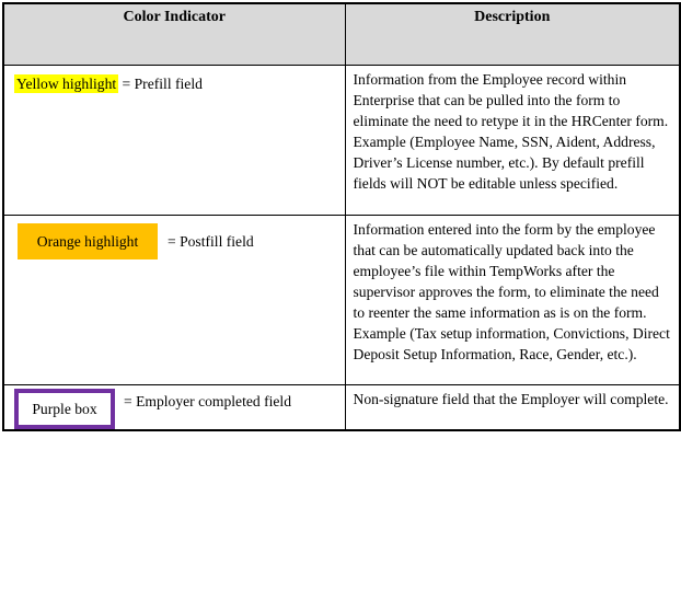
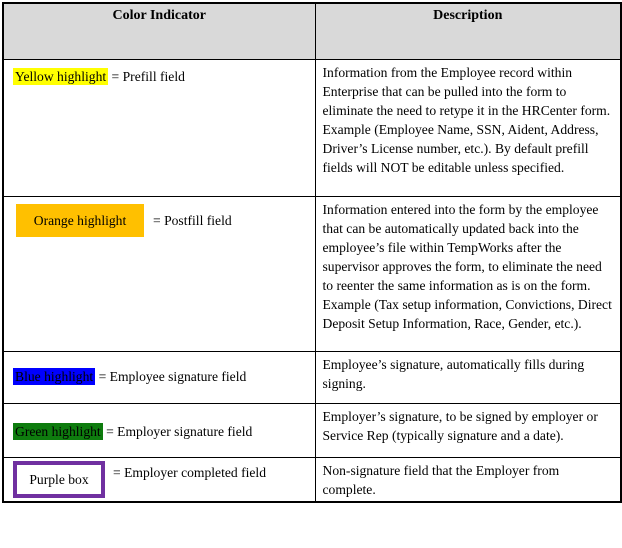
  Color Indicator	Description
  Yellow highlight = Prefill field	Information from the Employee record within Enterprise that can be pulled into the form to eliminate the need to retype it in the HRCenter form. Example (Employee Name, SSN, Aident, Address, Driver’s License number, etc.). By default prefill fields will NOT be editable unless specified.
  Orange highlight = Postfill field	Information entered into the form by the employee that can be automatically updated back into the employee’s file within TempWorks after the supervisor approves the form, to eliminate the need to reenter the same information as is on the form. Example (Tax setup information, Convictions, Direct Deposit Setup Information, Race, Gender, etc.).
+ Blue highlight = Employee signature field	Employee’s signature, automatically fills during signing.
+ Green highlight = Employer signature field	Employer’s signature, to be signed by employer or Service Rep (typically signature and a date).
- Purple box = Employer completed field	Non-signature field that the Employer will complete.
+ Purple box = Employer completed field	Non-signature field that the Employer from complete.
